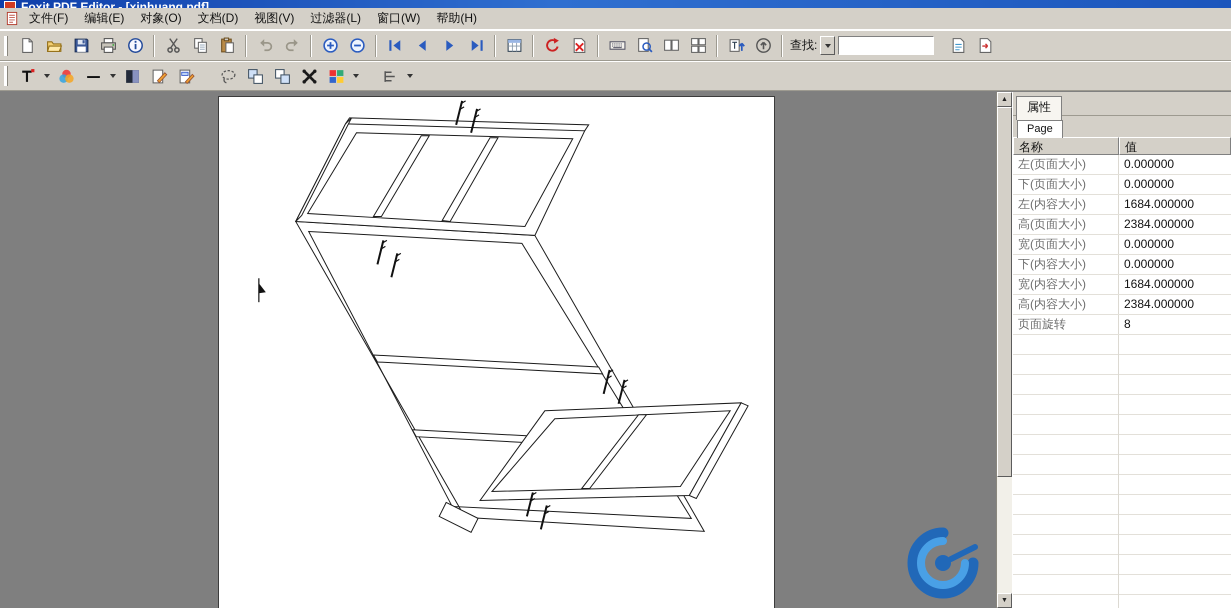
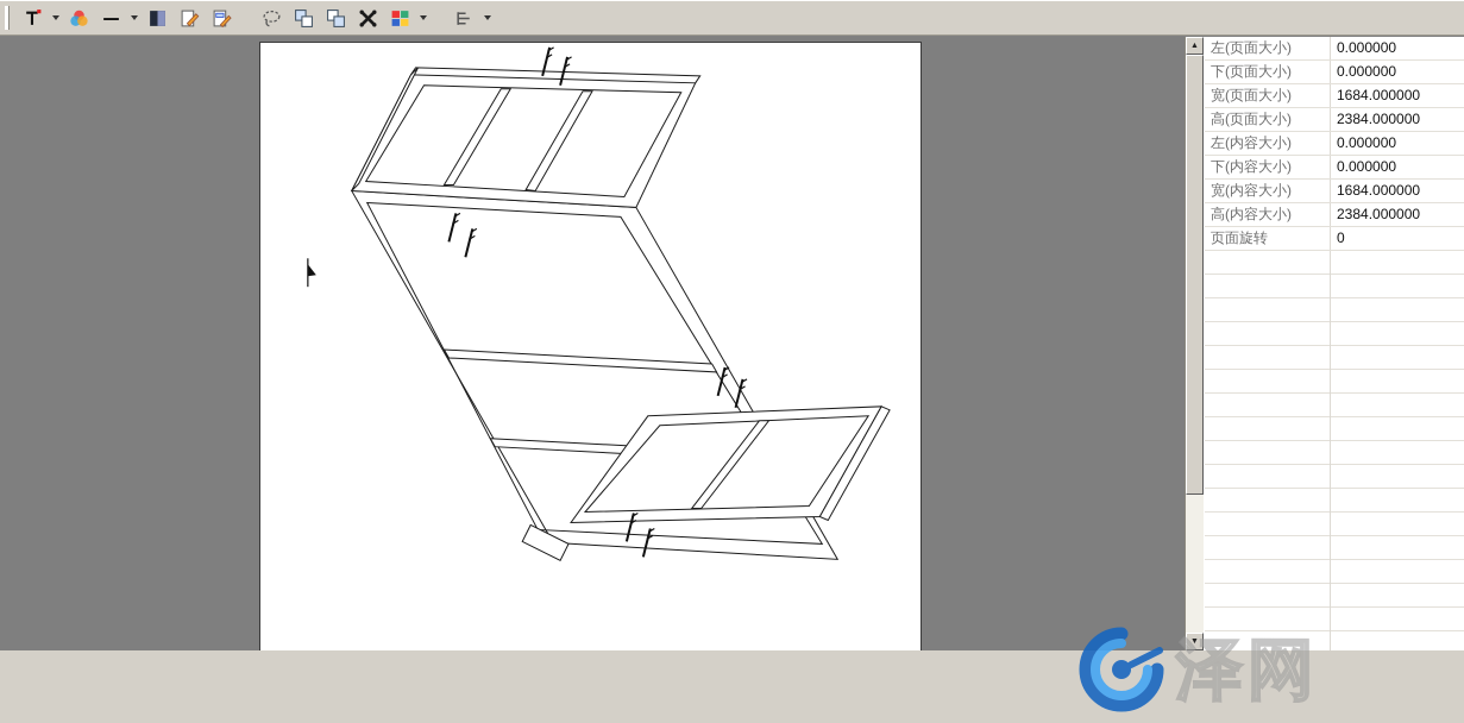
- Foxit PDF Editor - [xinhuang.pdf]
- 文件(F)
- 编辑(E)
- 对象(O)
- 文档(D)
- 视图(V)
- 过滤器(L)
- 窗口(W)
- 帮助(H)
- 查找:
- 属性
- Page
- 名称
- 值
  左(页面大小)
  0.000000
  下(页面大小)
  0.000000
- 左(内容大小)
+ 宽(页面大小)
  1684.000000
  高(页面大小)
  2384.000000
- 宽(页面大小)
+ 左(内容大小)
  0.000000
  下(内容大小)
  0.000000
  宽(内容大小)
  1684.000000
  高(内容大小)
  2384.000000
  页面旋转
- 8
+ 0
+ 泽网
